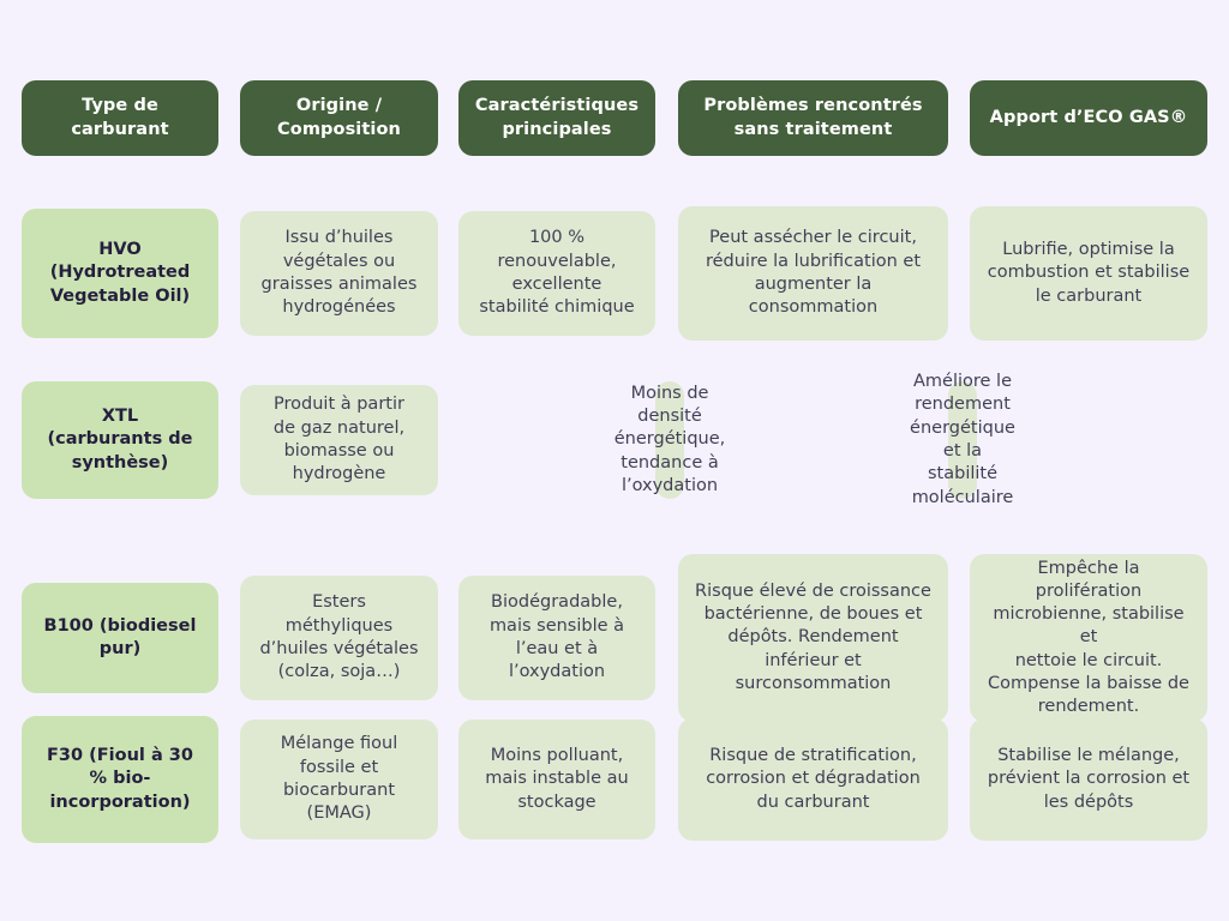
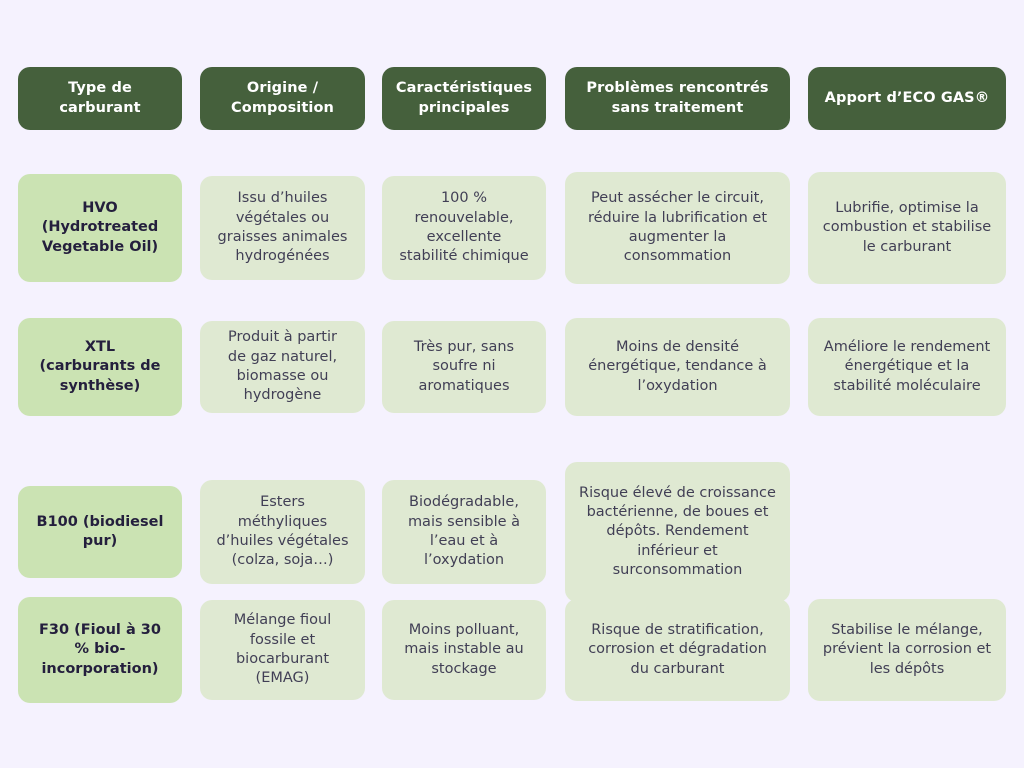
  Type de
  carburant
  Origine /
  Composition
  Caractéristiques
  principales
  Problèmes rencontrés
  sans traitement
  Apport d’ECO GAS®
  HVO
  (Hydrotreated
  Vegetable Oil)
  Issu d’huiles
  végétales ou
  graisses animales
  hydrogénées
  100 %
  renouvelable,
  excellente
  stabilité chimique
  Peut assécher le circuit,
  réduire la lubrification et
  augmenter la
  consommation
  Lubrifie, optimise la
  combustion et stabilise
  le carburant
  XTL
  (carburants de
  synthèse)
  Produit à partir
  de gaz naturel,
  biomasse ou
  hydrogène
+ Très pur, sans
+ soufre ni
+ aromatiques
  Moins de densité
  énergétique, tendance à
  l’oxydation
  Améliore le rendement
  énergétique et la
  stabilité moléculaire
  B100 (biodiesel
  pur)
  Esters
  méthyliques
  d’huiles végétales
  (colza, soja…)
  Biodégradable,
  mais sensible à
  l’eau et à
  l’oxydation
  Risque élevé de croissance
  bactérienne, de boues et
  dépôts. Rendement
  inférieur et
  surconsommation
- Empêche la prolifération
- microbienne, stabilise et
- nettoie le circuit.
- Compense la baisse de
- rendement.
  F30 (Fioul à 30
  % bio-
  incorporation)
  Mélange fioul
  fossile et
  biocarburant
  (EMAG)
  Moins polluant,
  mais instable au
  stockage
  Risque de stratification,
  corrosion et dégradation
  du carburant
  Stabilise le mélange,
  prévient la corrosion et
  les dépôts
